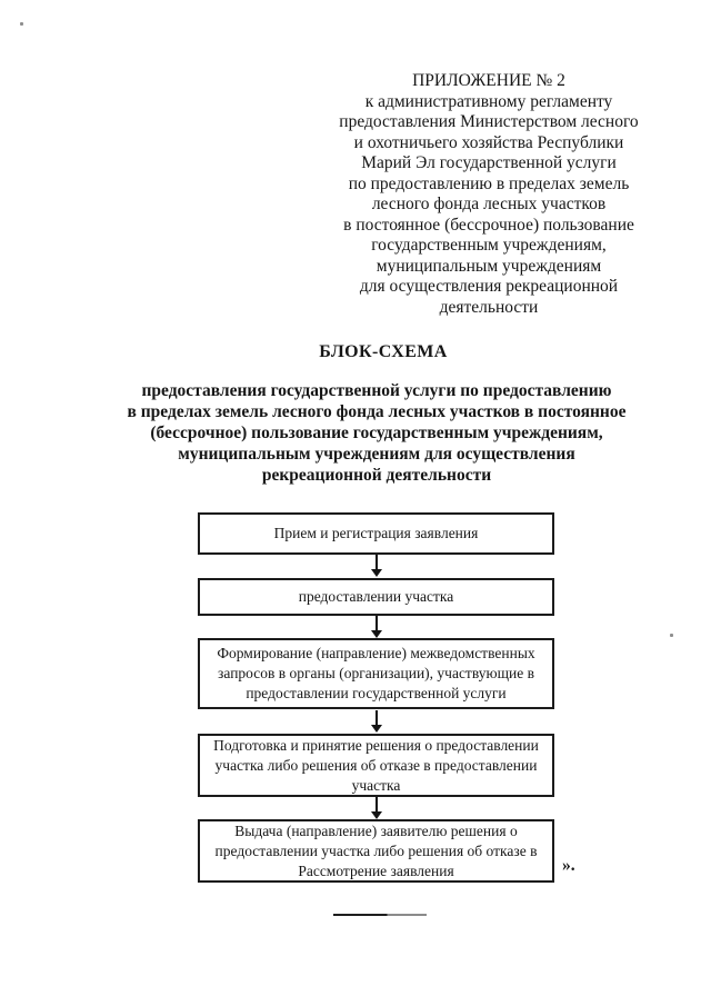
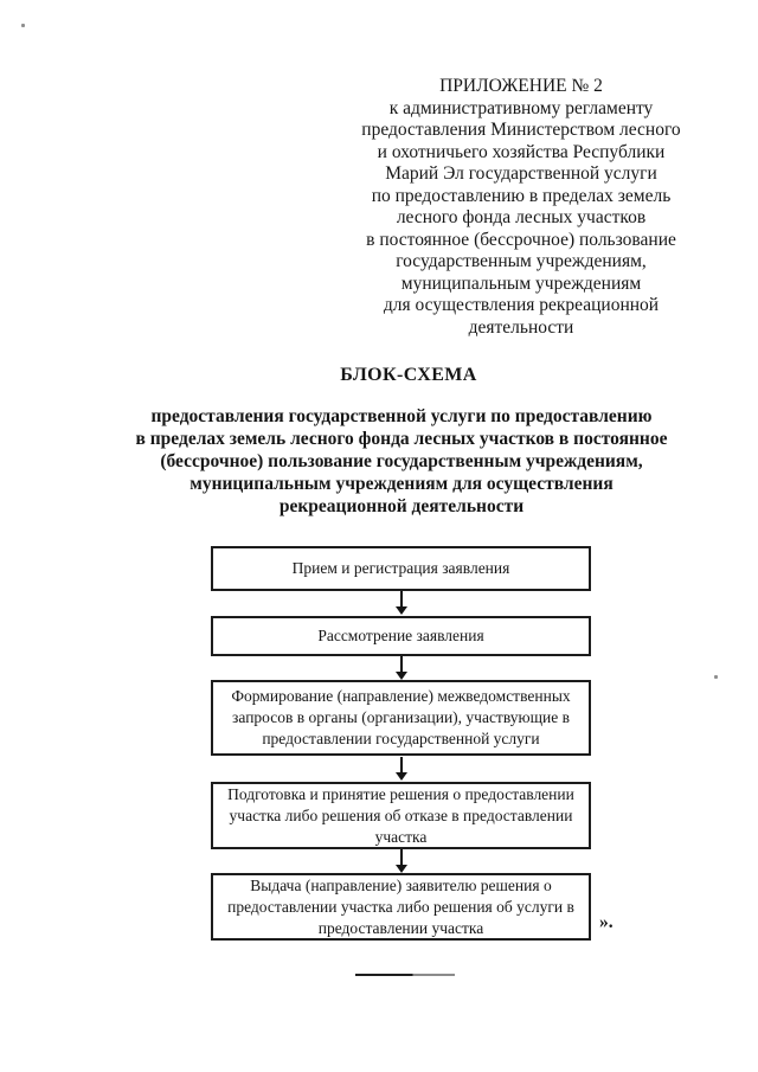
  ПРИЛОЖЕНИЕ № 2
  к административному регламенту
  предоставления Министерством лесного
  и охотничьего хозяйства Республики
  Марий Эл государственной услуги
  по предоставлению в пределах земель
  лесного фонда лесных участков
  в постоянное (бессрочное) пользование
  государственным учреждениям,
  муниципальным учреждениям
  для осуществления рекреационной
  деятельности
  БЛОК-СХЕМА
  предоставления государственной услуги по предоставлению
  в пределах земель лесного фонда лесных участков в постоянное
  (бессрочное) пользование государственным учреждениям,
  муниципальным учреждениям для осуществления
  рекреационной деятельности
  Прием и регистрация заявления
- предоставлении участка
+ Рассмотрение заявления
  Формирование (направление) межведомственных
  запросов в органы (организации), участвующие в
  предоставлении государственной услуги
  Подготовка и принятие решения о предоставлении
  участка либо решения об отказе в предоставлении
  участка
  Выдача (направление) заявителю решения о
- предоставлении участка либо решения об отказе в
+ предоставлении участка либо решения об услуги в
- Рассмотрение заявления
+ предоставлении участка
  ».
